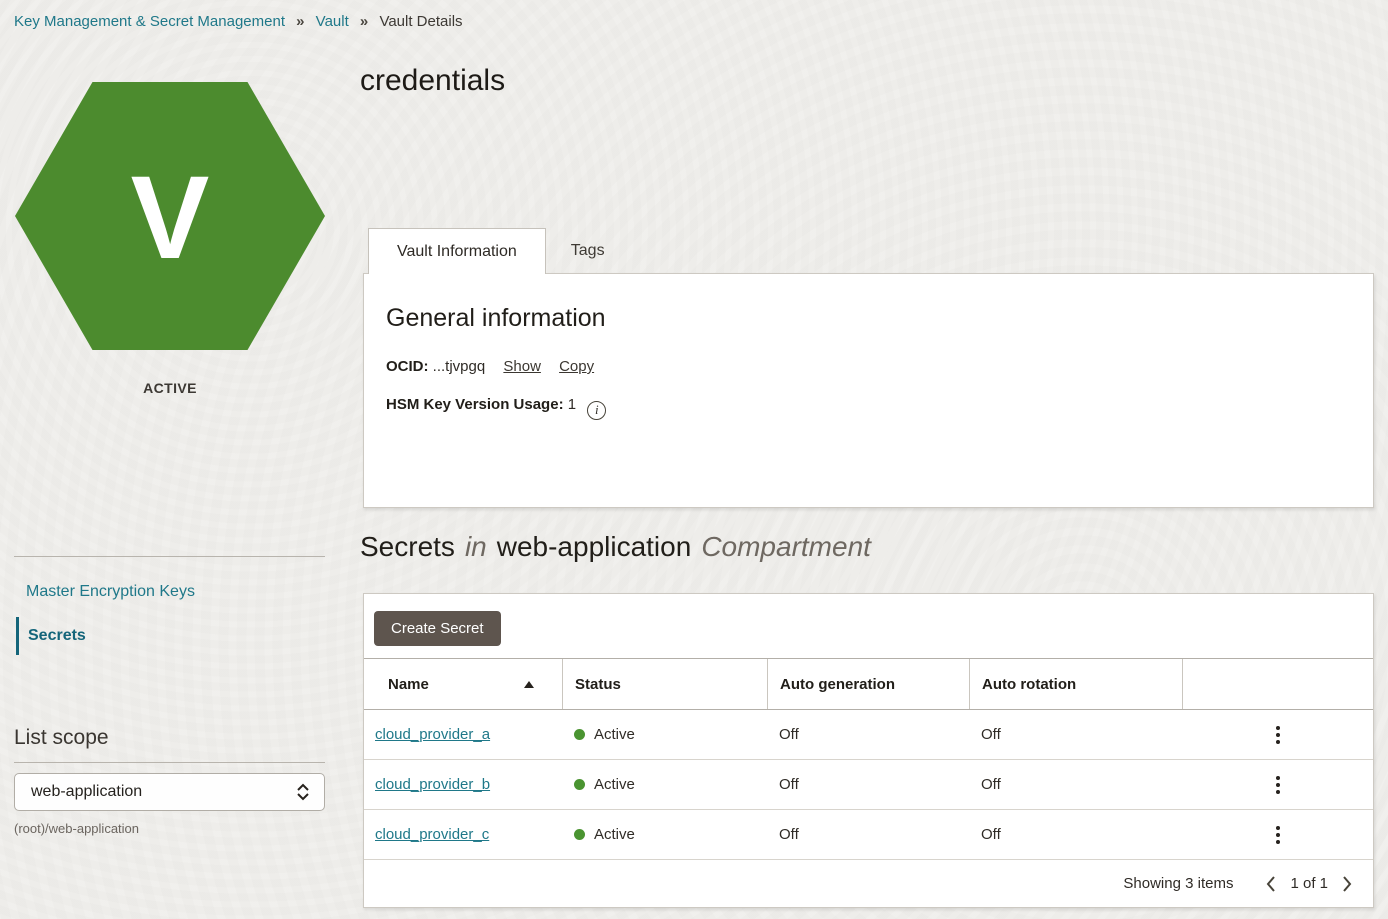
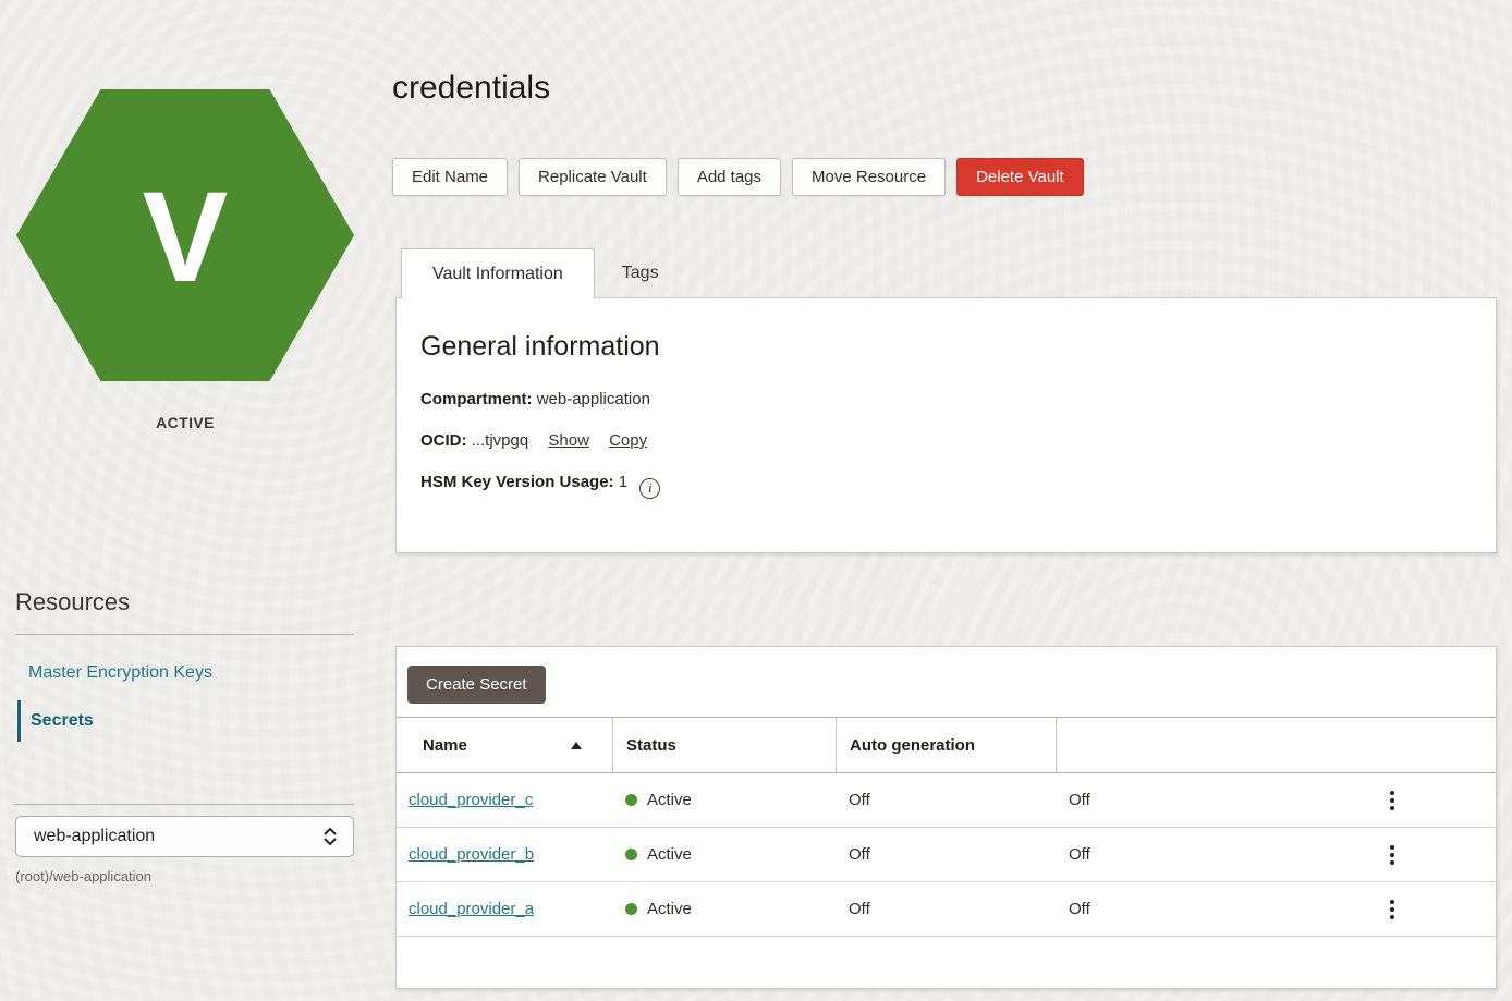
- Key Management & Secret Management » Vault » Vault Details
  V
  ACTIVE
+ Resources
  Master Encryption Keys
  Secrets
- List scope
  web-application
  (root)/web-application
  credentials
+ Edit Name
+ Replicate Vault
+ Add tags
+ Move Resource
+ Delete Vault
  Vault Information
  Tags
  General information
+ Compartment: web-application
  OCID: ...tjvpgq Show Copy
  HSM Key Version Usage: 1
- Secrets in web-application Compartment
  Create Secret
  Name
  Status
  Auto generation
- Auto rotation
- cloud_provider_a
+ cloud_provider_c
  Active
  Off
  Off
  cloud_provider_b
  Active
  Off
  Off
- cloud_provider_c
+ cloud_provider_a
  Active
  Off
  Off
- Showing 3 items
- 1 of 1
